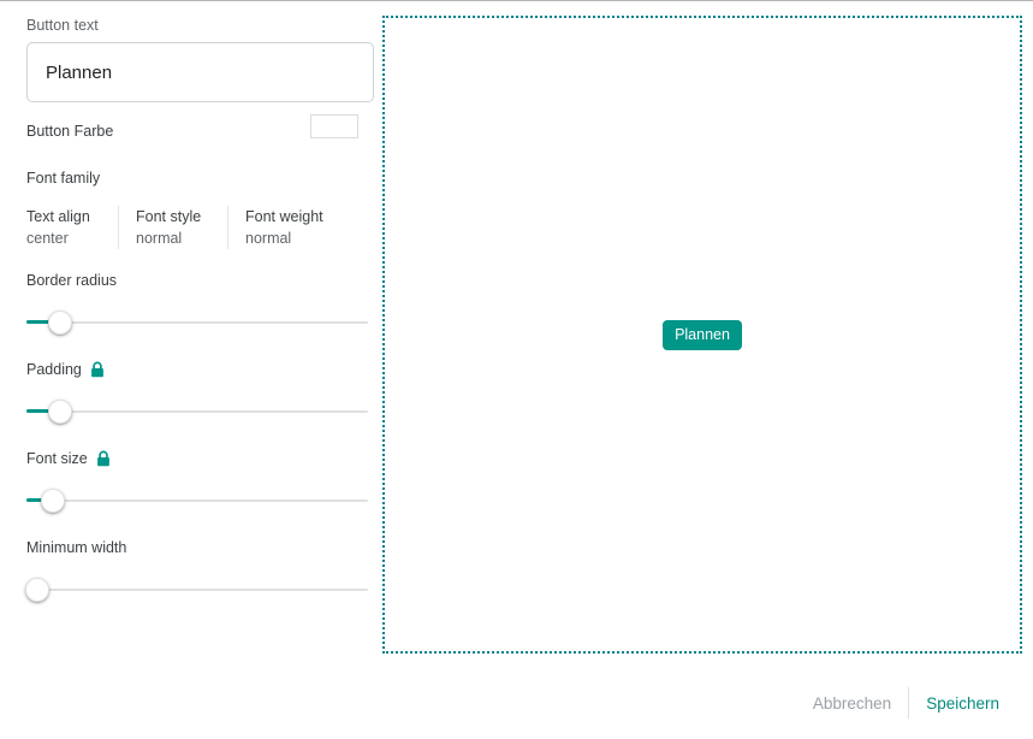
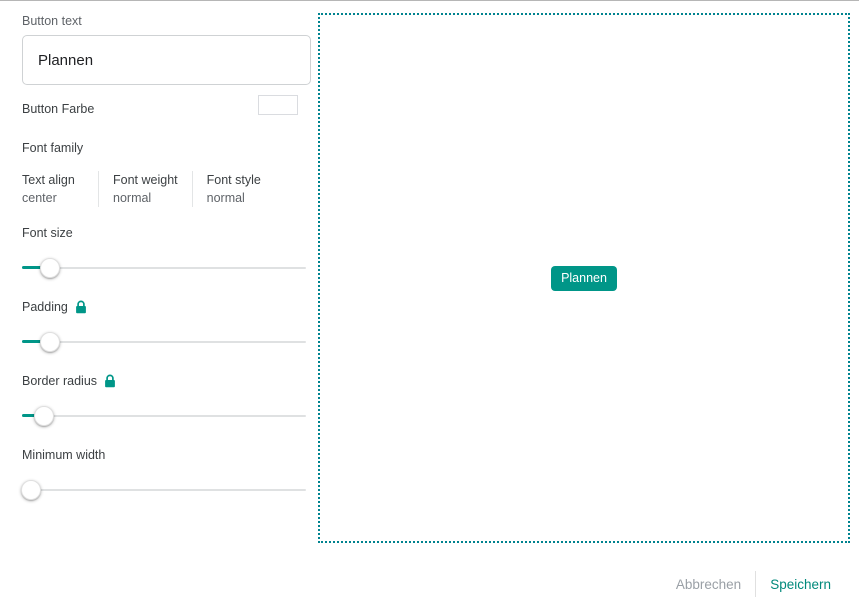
  Button text
  Plannen
  Button Farbe
  Font family
  Text align
  center
- Font style
+ Font weight
  normal
- Font weight
+ Font style
  normal
- Border radius
+ Font size
  Padding
- Font size
+ Border radius
  Minimum width
  Plannen
  Abbrechen
  Speichern
